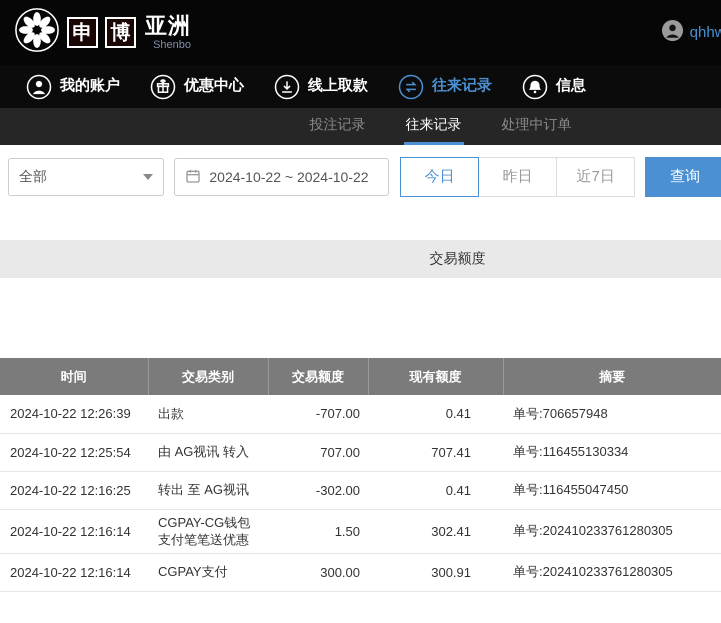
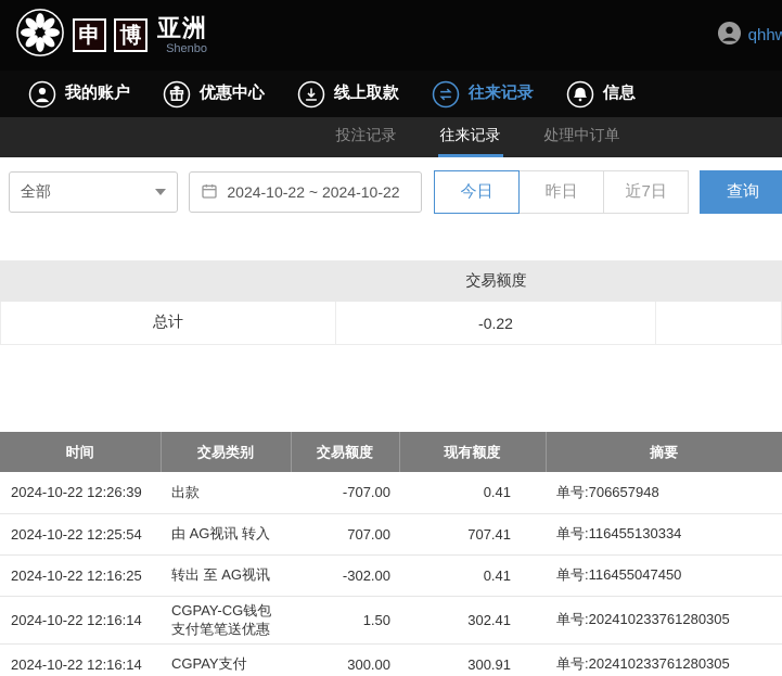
  申
  博
  亚洲
  Shenbo
  qhhw
  我的账户
  优惠中心
  线上取款
  往来记录
  信息
  投注记录
  往来记录
  处理中订单
  全部
  2024-10-22 ~ 2024-10-22
  今日
  昨日
  近7日
  查询
  交易额度
+ 总计
+ -0.22
  时间	交易类别	交易额度	现有额度	摘要
  2024-10-22 12:26:39	出款	-707.00	0.41	单号:706657948
  2024-10-22 12:25:54	由 AG视讯 转入	707.00	707.41	单号:116455130334
  2024-10-22 12:16:25	转出 至 AG视讯	-302.00	0.41	单号:116455047450
  2024-10-22 12:16:14	CGPAY-CG钱包支付笔笔送优惠	1.50	302.41	单号:202410233761280305
  2024-10-22 12:16:14	CGPAY支付	300.00	300.91	单号:202410233761280305
